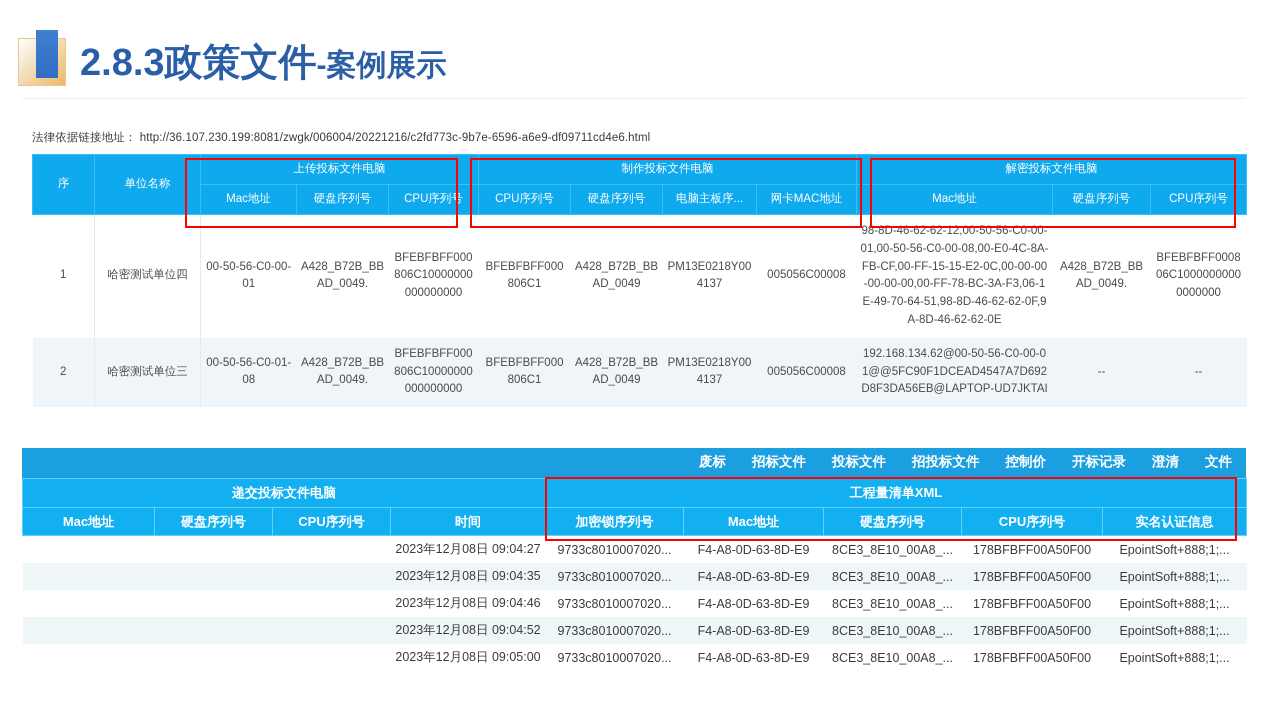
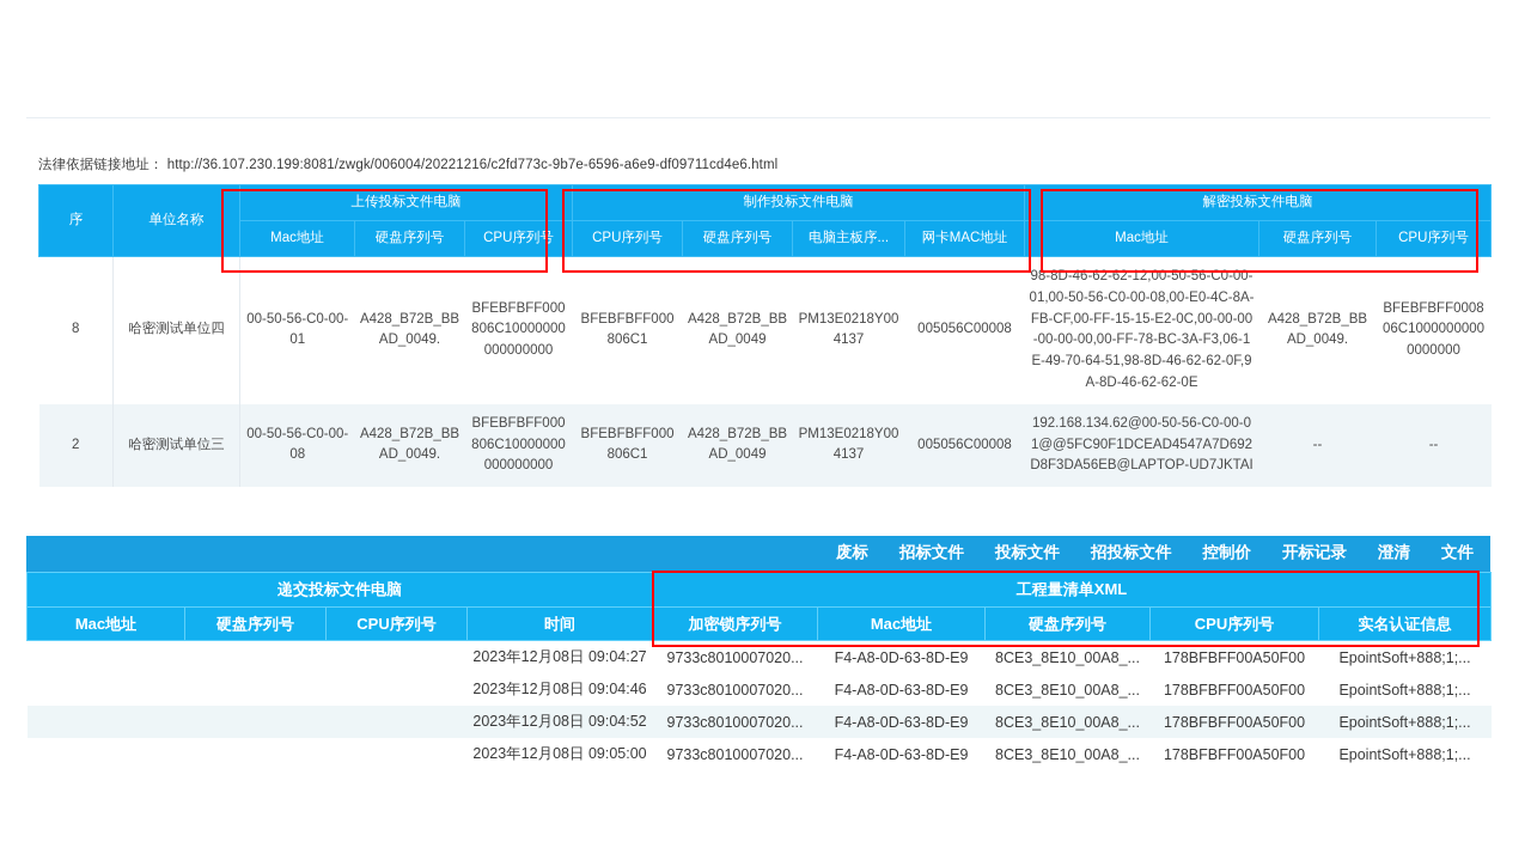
- 2.8.3政策文件-案例展示
  法律依据链接地址： http://36.107.230.199:8081/zwgk/006004/20221216/c2fd773c-9b7e-6596-a6e9-df09711cd4e6.html
  序	单位名称	上传投标文件电脑	制作投标文件电脑	解密投标文件电脑
  Mac地址	硬盘序列号	CPU序列号	CPU序列号	硬盘序列号	电脑主板序...	网卡MAC地址	Mac地址	硬盘序列号	CPU序列号
- 1	哈密测试单位四	00-50-56-C0-00-01	A428_B72B_BBAD_0049.	BFEBFBFF000806C10000000000000000	BFEBFBFF000806C1	A428_B72B_BBAD_0049	PM13E0218Y004137	005056C00008	98-8D-46-62-62-12,00-50-56-C0-00-01,00-50-56-C0-00-08,00-E0-4C-8A-FB-CF,00-FF-15-15-E2-0C,00-00-00-00-00-00,00-FF-78-BC-3A-F3,06-1E-49-70-64-51,98-8D-46-62-62-0F,9A-8D-46-62-62-0E	A428_B72B_BBAD_0049.	BFEBFBFF000806C10000000000000000
+ 8	哈密测试单位四	00-50-56-C0-00-01	A428_B72B_BBAD_0049.	BFEBFBFF000806C10000000000000000	BFEBFBFF000806C1	A428_B72B_BBAD_0049	PM13E0218Y004137	005056C00008	98-8D-46-62-62-12,00-50-56-C0-00-01,00-50-56-C0-00-08,00-E0-4C-8A-FB-CF,00-FF-15-15-E2-0C,00-00-00-00-00-00,00-FF-78-BC-3A-F3,06-1E-49-70-64-51,98-8D-46-62-62-0F,9A-8D-46-62-62-0E	A428_B72B_BBAD_0049.	BFEBFBFF000806C10000000000000000
- 2	哈密测试单位三	00-50-56-C0-01-08	A428_B72B_BBAD_0049.	BFEBFBFF000806C10000000000000000	BFEBFBFF000806C1	A428_B72B_BBAD_0049	PM13E0218Y004137	005056C00008	192.168.134.62@00-50-56-C0-00-01@@5FC90F1DCEAD4547A7D692D8F3DA56EB@LAPTOP-UD7JKTAI	--	--
+ 2	哈密测试单位三	00-50-56-C0-00-08	A428_B72B_BBAD_0049.	BFEBFBFF000806C10000000000000000	BFEBFBFF000806C1	A428_B72B_BBAD_0049	PM13E0218Y004137	005056C00008	192.168.134.62@00-50-56-C0-00-01@@5FC90F1DCEAD4547A7D692D8F3DA56EB@LAPTOP-UD7JKTAI	--	--
  废标
  招标文件
  投标文件
  招投标文件
  控制价
  开标记录
  澄清
  文件
  递交投标文件电脑	工程量清单XML
  Mac地址	硬盘序列号	CPU序列号	时间	加密锁序列号	Mac地址	硬盘序列号	CPU序列号	实名认证信息
  			2023年12月08日 09:04:27	9733c8010007020...	F4-A8-0D-63-8D-E9	8CE3_8E10_00A8_...	178BFBFF00A50F00	EpointSoft+888;1;...
- 			2023年12月08日 09:04:35	9733c8010007020...	F4-A8-0D-63-8D-E9	8CE3_8E10_00A8_...	178BFBFF00A50F00	EpointSoft+888;1;...
  			2023年12月08日 09:04:46	9733c8010007020...	F4-A8-0D-63-8D-E9	8CE3_8E10_00A8_...	178BFBFF00A50F00	EpointSoft+888;1;...
  			2023年12月08日 09:04:52	9733c8010007020...	F4-A8-0D-63-8D-E9	8CE3_8E10_00A8_...	178BFBFF00A50F00	EpointSoft+888;1;...
  			2023年12月08日 09:05:00	9733c8010007020...	F4-A8-0D-63-8D-E9	8CE3_8E10_00A8_...	178BFBFF00A50F00	EpointSoft+888;1;...
